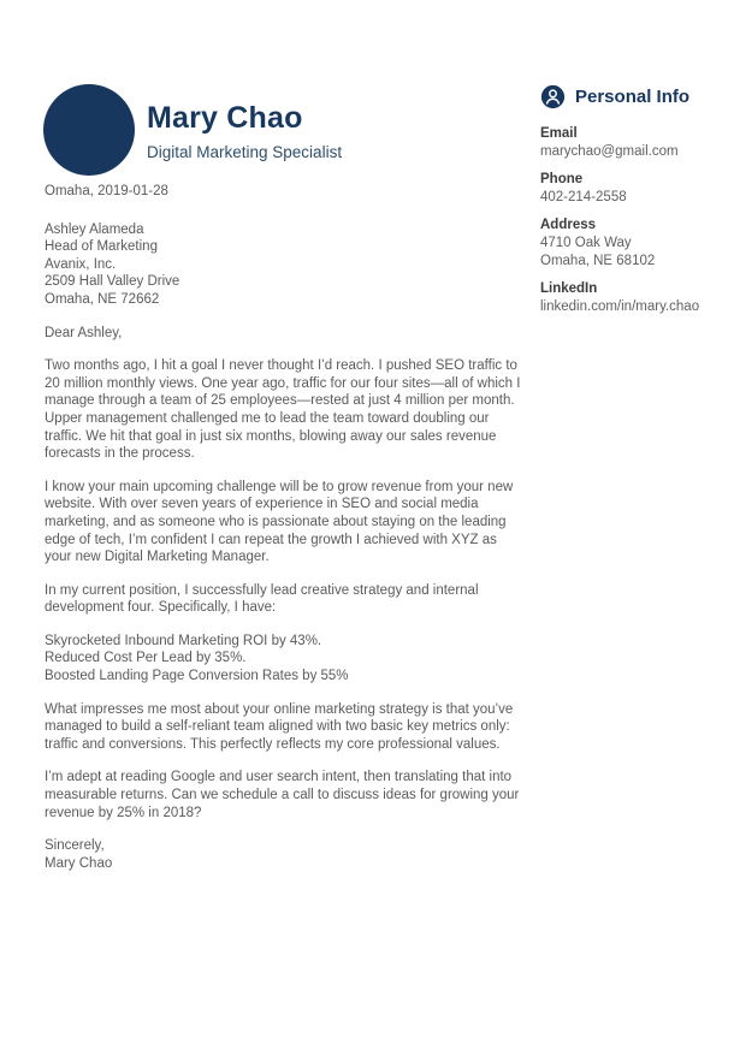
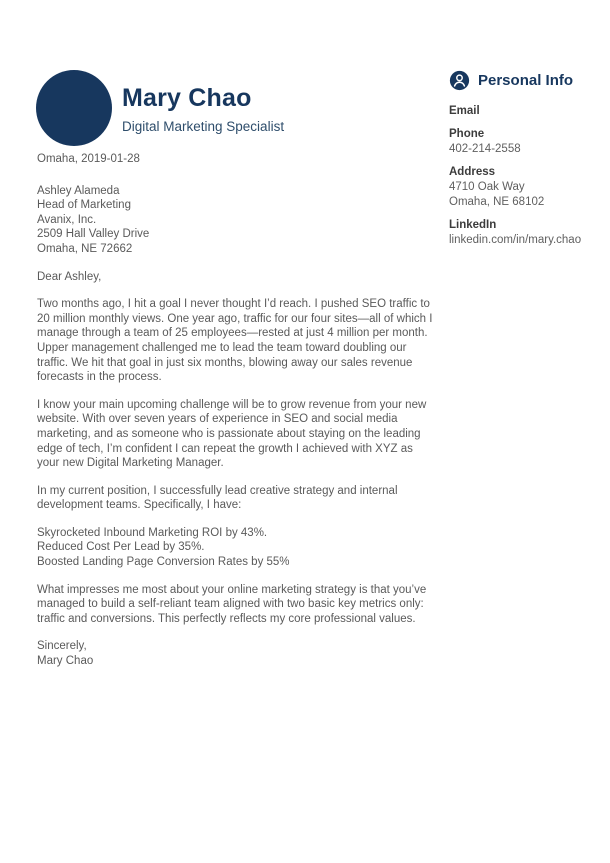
  Mary Chao
  Digital Marketing Specialist
  Personal Info
  Email
- marychao@gmail.com
  Phone
  402-214-2558
  Address
  4710 Oak Way
  Omaha, NE 68102
  LinkedIn
  linkedin.com/in/mary.chao
  Omaha, 2019-01-28
  Ashley Alameda
  Head of Marketing
  Avanix, Inc.
  2509 Hall Valley Drive
  Omaha, NE 72662
  Dear Ashley,
  Two months ago, I hit a goal I never thought I’d reach. I pushed SEO traffic to 20 million monthly views. One year ago, traffic for our four sites—all of which I manage through a team of 25 employees—rested at just 4 million per month. Upper management challenged me to lead the team toward doubling our traffic. We hit that goal in just six months, blowing away our sales revenue forecasts in the process.
  I know your main upcoming challenge will be to grow revenue from your new website. With over seven years of experience in SEO and social media marketing, and as someone who is passionate about staying on the leading edge of tech, I’m confident I can repeat the growth I achieved with XYZ as your new Digital Marketing Manager.
- In my current position, I successfully lead creative strategy and internal development four. Specifically, I have:
+ In my current position, I successfully lead creative strategy and internal development teams. Specifically, I have:
  Skyrocketed Inbound Marketing ROI by 43%.
  Reduced Cost Per Lead by 35%.
  Boosted Landing Page Conversion Rates by 55%
  What impresses me most about your online marketing strategy is that you’ve managed to build a self-reliant team aligned with two basic key metrics only: traffic and conversions. This perfectly reflects my core professional values.
- I’m adept at reading Google and user search intent, then translating that into measurable returns. Can we schedule a call to discuss ideas for growing your revenue by 25% in 2018?
  Sincerely,
  Mary Chao
